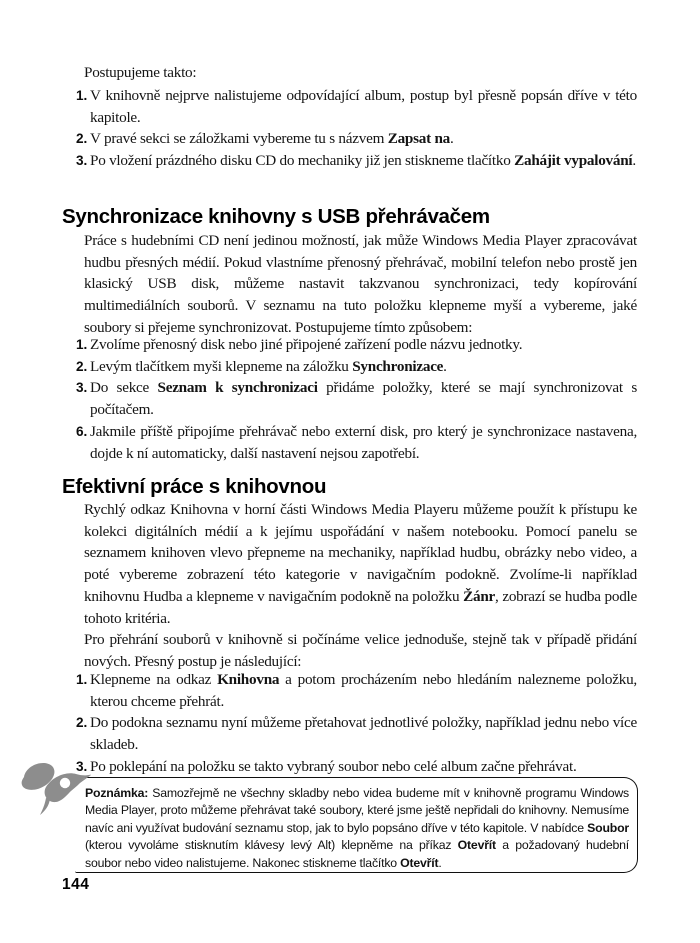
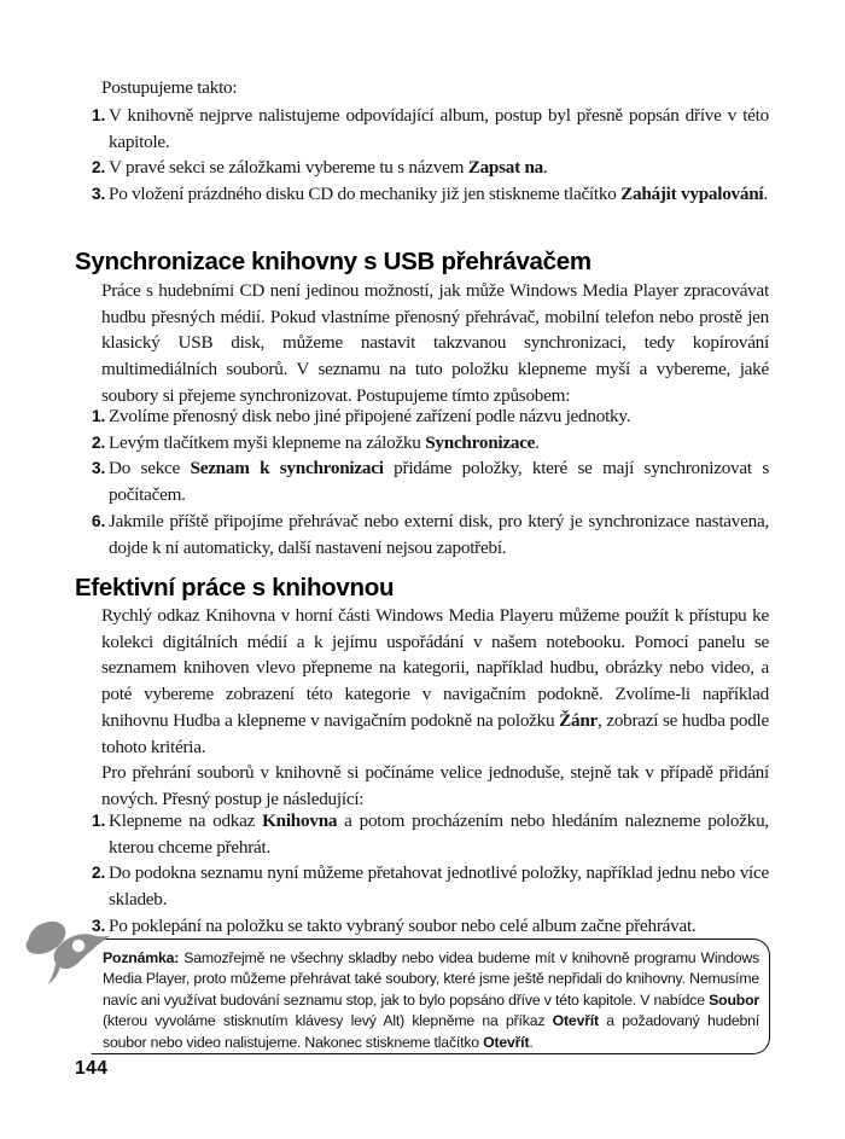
  Postupujeme takto:
  1.
  V knihovně nejprve nalistujeme odpovídající album, postup byl přesně popsán dříve v této kapitole.
  2.
  V pravé sekci se záložkami vybereme tu s názvem Zapsat na.
  3.
  Po vložení prázdného disku CD do mechaniky již jen stiskneme tlačítko Zahájit vypalování.
  Synchronizace knihovny s USB přehrávačem
  Práce s hudebními CD není jedinou možností, jak může Windows Media Player zpracovávat hudbu přesných médií. Pokud vlastníme přenosný přehrávač, mobilní telefon nebo prostě jen klasický USB disk, můžeme nastavit takzvanou synchronizaci, tedy kopírování multimediálních souborů. V seznamu na tuto položku klepneme myší a vybereme, jaké soubory si přejeme synchronizovat. Postupujeme tímto způsobem:
  1.
  Zvolíme přenosný disk nebo jiné připojené zařízení podle názvu jednotky.
  2.
  Levým tlačítkem myši klepneme na záložku Synchronizace.
  3.
  Do sekce Seznam k synchronizaci přidáme položky, které se mají synchronizovat s počítačem.
  6.
  Jakmile příště připojíme přehrávač nebo externí disk, pro který je synchronizace nastavena, dojde k ní automaticky, další nastavení nejsou zapotřebí.
  Efektivní práce s knihovnou
- Rychlý odkaz Knihovna v horní části Windows Media Playeru můžeme použít k přístupu ke kolekci digitálních médií a k jejímu uspořádání v našem notebooku. Pomocí panelu se seznamem knihoven vlevo přepneme na mechaniky, například hudbu, obrázky nebo video, a poté vybereme zobrazení této kategorie v navigačním podokně. Zvolíme-li například knihovnu Hudba a klepneme v navigačním podokně na položku Žánr, zobrazí se hudba podle tohoto kritéria.
+ Rychlý odkaz Knihovna v horní části Windows Media Playeru můžeme použít k přístupu ke kolekci digitálních médií a k jejímu uspořádání v našem notebooku. Pomocí panelu se seznamem knihoven vlevo přepneme na kategorii, například hudbu, obrázky nebo video, a poté vybereme zobrazení této kategorie v navigačním podokně. Zvolíme-li například knihovnu Hudba a klepneme v navigačním podokně na položku Žánr, zobrazí se hudba podle tohoto kritéria.
  Pro přehrání souborů v knihovně si počínáme velice jednoduše, stejně tak v případě přidání nových. Přesný postup je následující:
  1.
  Klepneme na odkaz Knihovna a potom procházením nebo hledáním nalezneme položku, kterou chceme přehrát.
  2.
  Do podokna seznamu nyní můžeme přetahovat jednotlivé položky, například jednu nebo více skladeb.
  3.
  Po poklepání na položku se takto vybraný soubor nebo celé album začne přehrávat.
  Poznámka: Samozřejmě ne všechny skladby nebo videa budeme mít v knihovně programu Windows Media Player, proto můžeme přehrávat také soubory, které jsme ještě nepřidali do knihovny. Nemusíme navíc ani využívat budování seznamu stop, jak to bylo popsáno dříve v této kapitole. V nabídce Soubor (kterou vyvoláme stisknutím klávesy levý Alt) klepněme na příkaz Otevřít a požadovaný hudební soubor nebo video nalistujeme. Nakonec stiskneme tlačítko Otevřít.
  144
